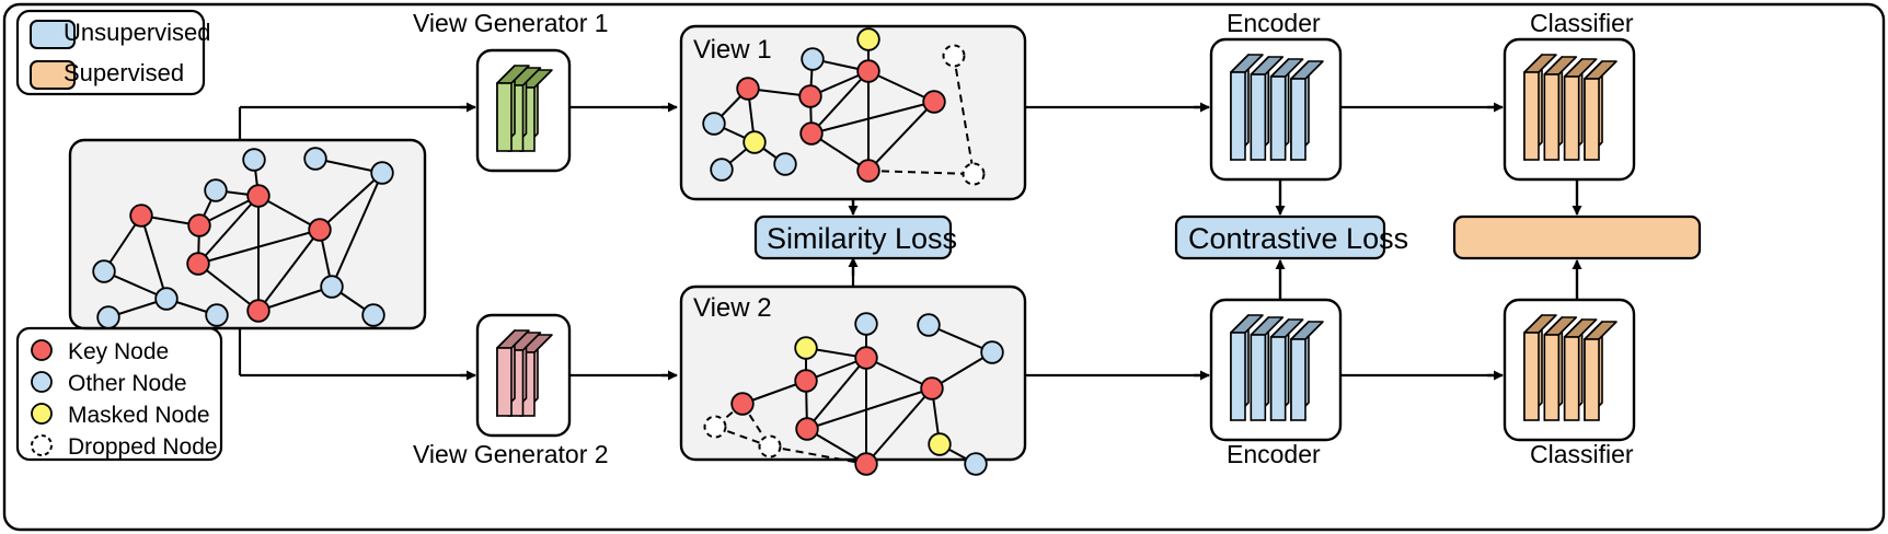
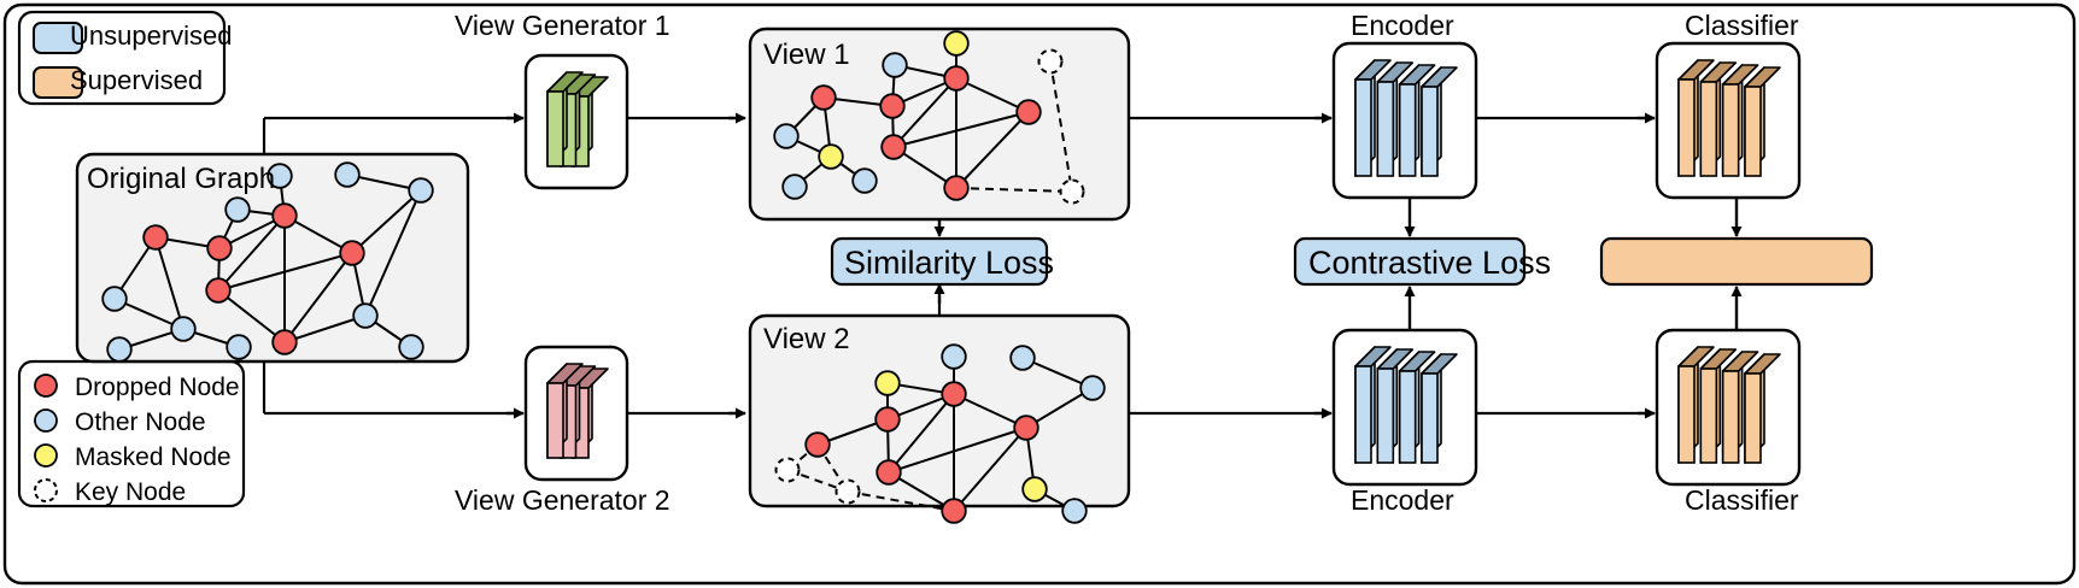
  Unsupervised
  Supervised
- Key Node
+ Dropped Node
  Other Node
  Masked Node
- Dropped Node
+ Key Node
+ Original Graph
  View 1
  View 2
  View Generator 1
  View Generator 2
  Encoder
  Encoder
  Classifier
  Classifier
  Similarity Loss
  Contrastive Loss
